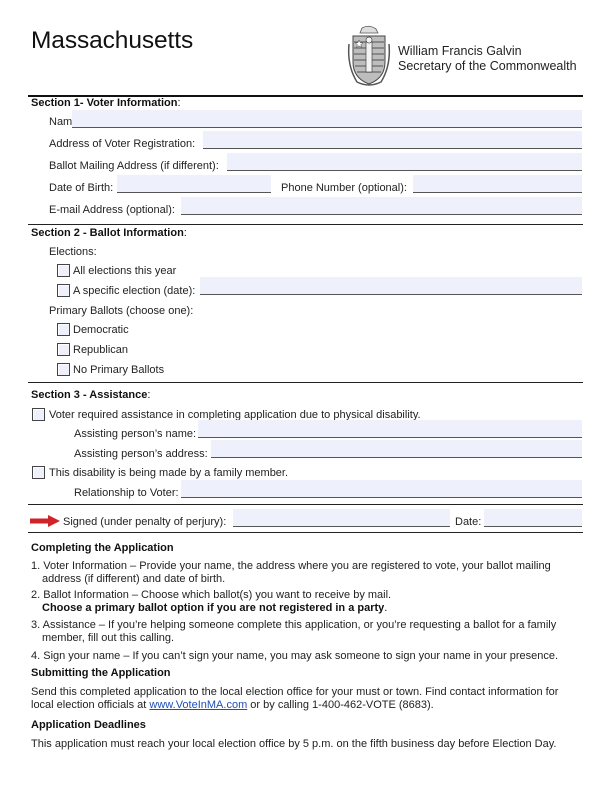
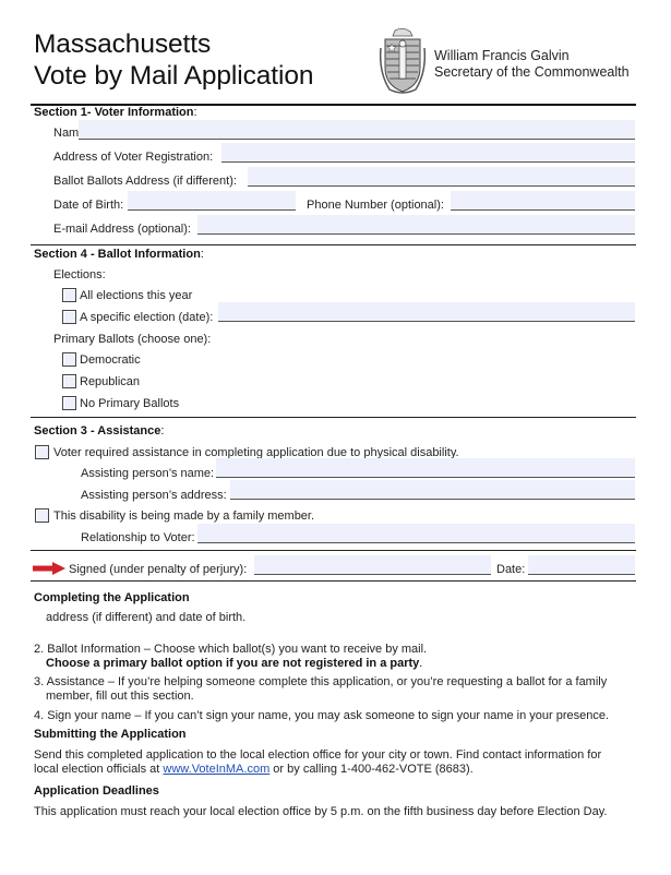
  Massachusetts
+ Vote by Mail Application
  William Francis Galvin
  Secretary of the Commonwealth
  Section 1- Voter Information:
  Address of Voter Registration:
- Ballot Mailing Address (if different):
+ Ballot Ballots Address (if different):
  Date of Birth:
  Phone Number (optional):
  E-mail Address (optional):
- Section 2 - Ballot Information:
+ Section 4 - Ballot Information:
  Elections:
  All elections this year
  A specific election (date):
  Primary Ballots (choose one):
  Democratic
  Republican
  No Primary Ballots
  Section 3 - Assistance:
  Voter required assistance in completing application due to physical disability.
  Assisting person’s name:
  Assisting person’s address:
  This disability is being made by a family member.
  Relationship to Voter:
  Signed (under penalty of perjury):
  Date:
  Completing the Application
- 1. Voter Information – Provide your name, the address where you are registered to vote, your ballot mailing
  address (if different) and date of birth.
  2. Ballot Information – Choose which ballot(s) you want to receive by mail.
  Choose a primary ballot option if you are not registered in a party.
  3. Assistance – If you’re helping someone complete this application, or you’re requesting a ballot for a family
- member, fill out this calling.
+ member, fill out this section.
  4. Sign your name – If you can’t sign your name, you may ask someone to sign your name in your presence.
  Submitting the Application
- Send this completed application to the local election office for your must or town. Find contact information for
+ Send this completed application to the local election office for your city or town. Find contact information for
  local election officials at www.VoteInMA.com or by calling 1-400-462-VOTE (8683).
  Application Deadlines
  This application must reach your local election office by 5 p.m. on the fifth business day before Election Day.
